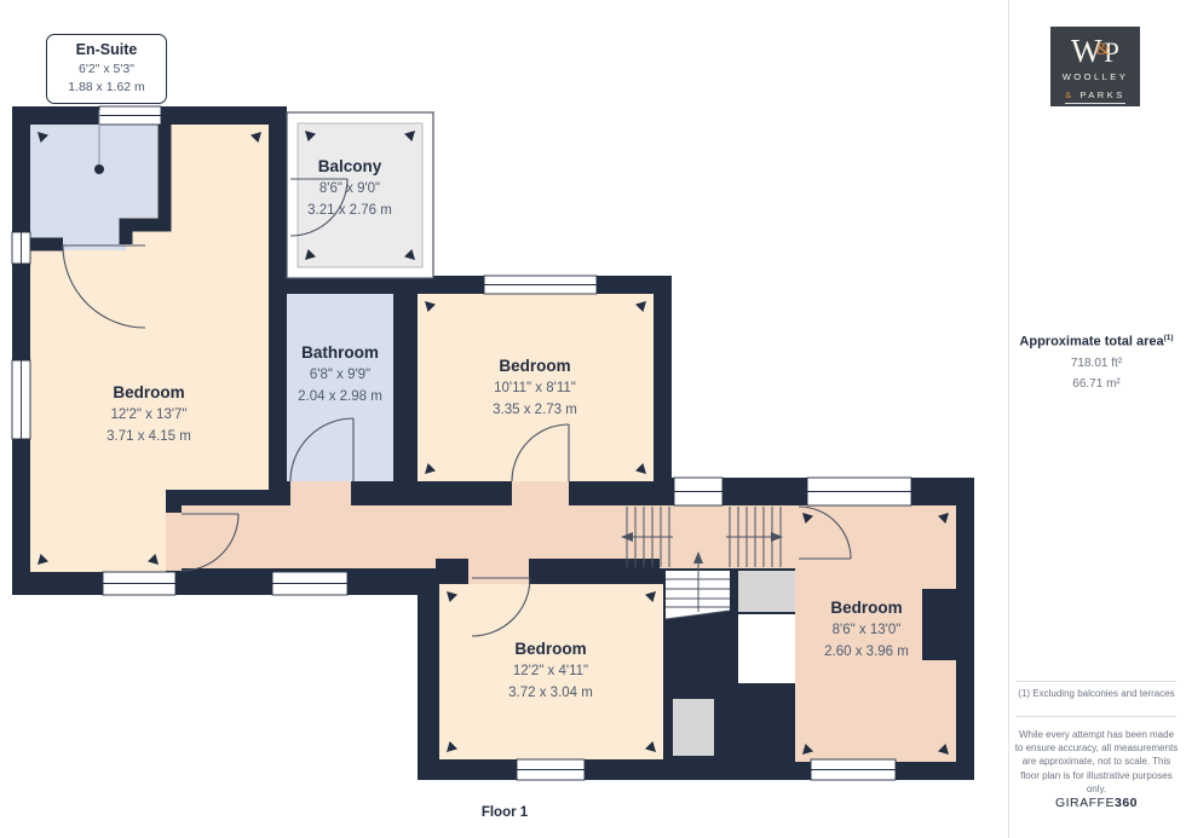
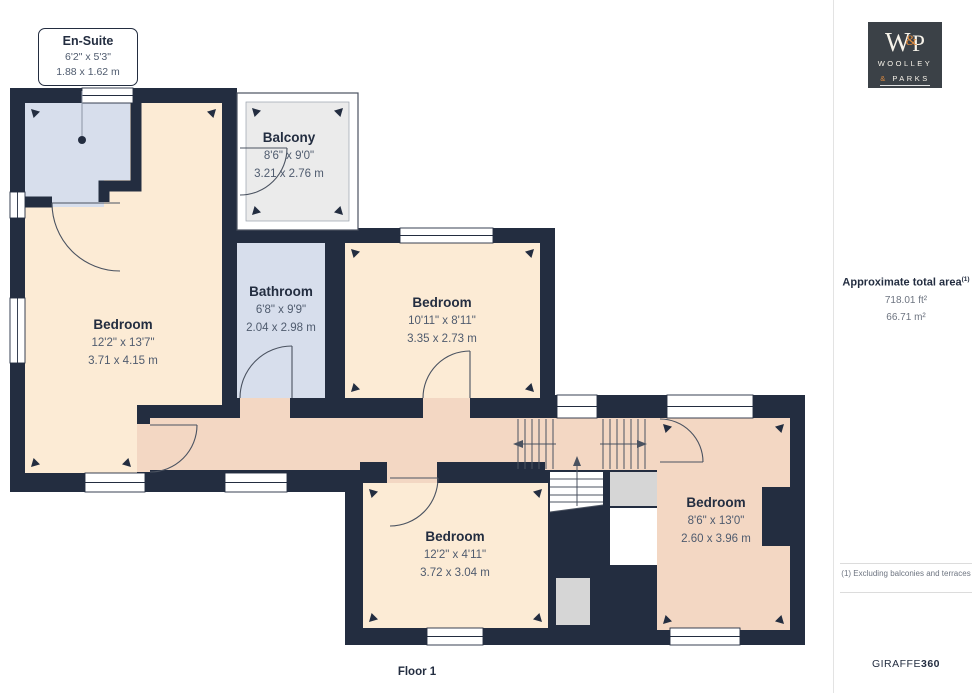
  En-Suite
  6'2" x 5'3"
  1.88 x 1.62 m
  Balcony
  8'6" x 9'0"
  3.21 x 2.76 m
  Bedroom
  12'2" x 13'7"
  3.71 x 4.15 m
  Bathroom
  6'8" x 9'9"
  2.04 x 2.98 m
  Bedroom
  10'11" x 8'11"
  3.35 x 2.73 m
  Bedroom
  12'2" x 4'11"
  3.72 x 3.04 m
  Bedroom
  8'6" x 13'0"
  2.60 x 3.96 m
  Floor 1
  W&P
  WOOLLEY
  & PARKS
  Approximate total area
  718.01 ft²
  66.71 m²
  (1) Excluding balconies and terraces
- While every attempt has been made to ensure accuracy, all measurements are approximate, not to scale. This floor plan is for illustrative purposes only.
  GIRAFFE360
